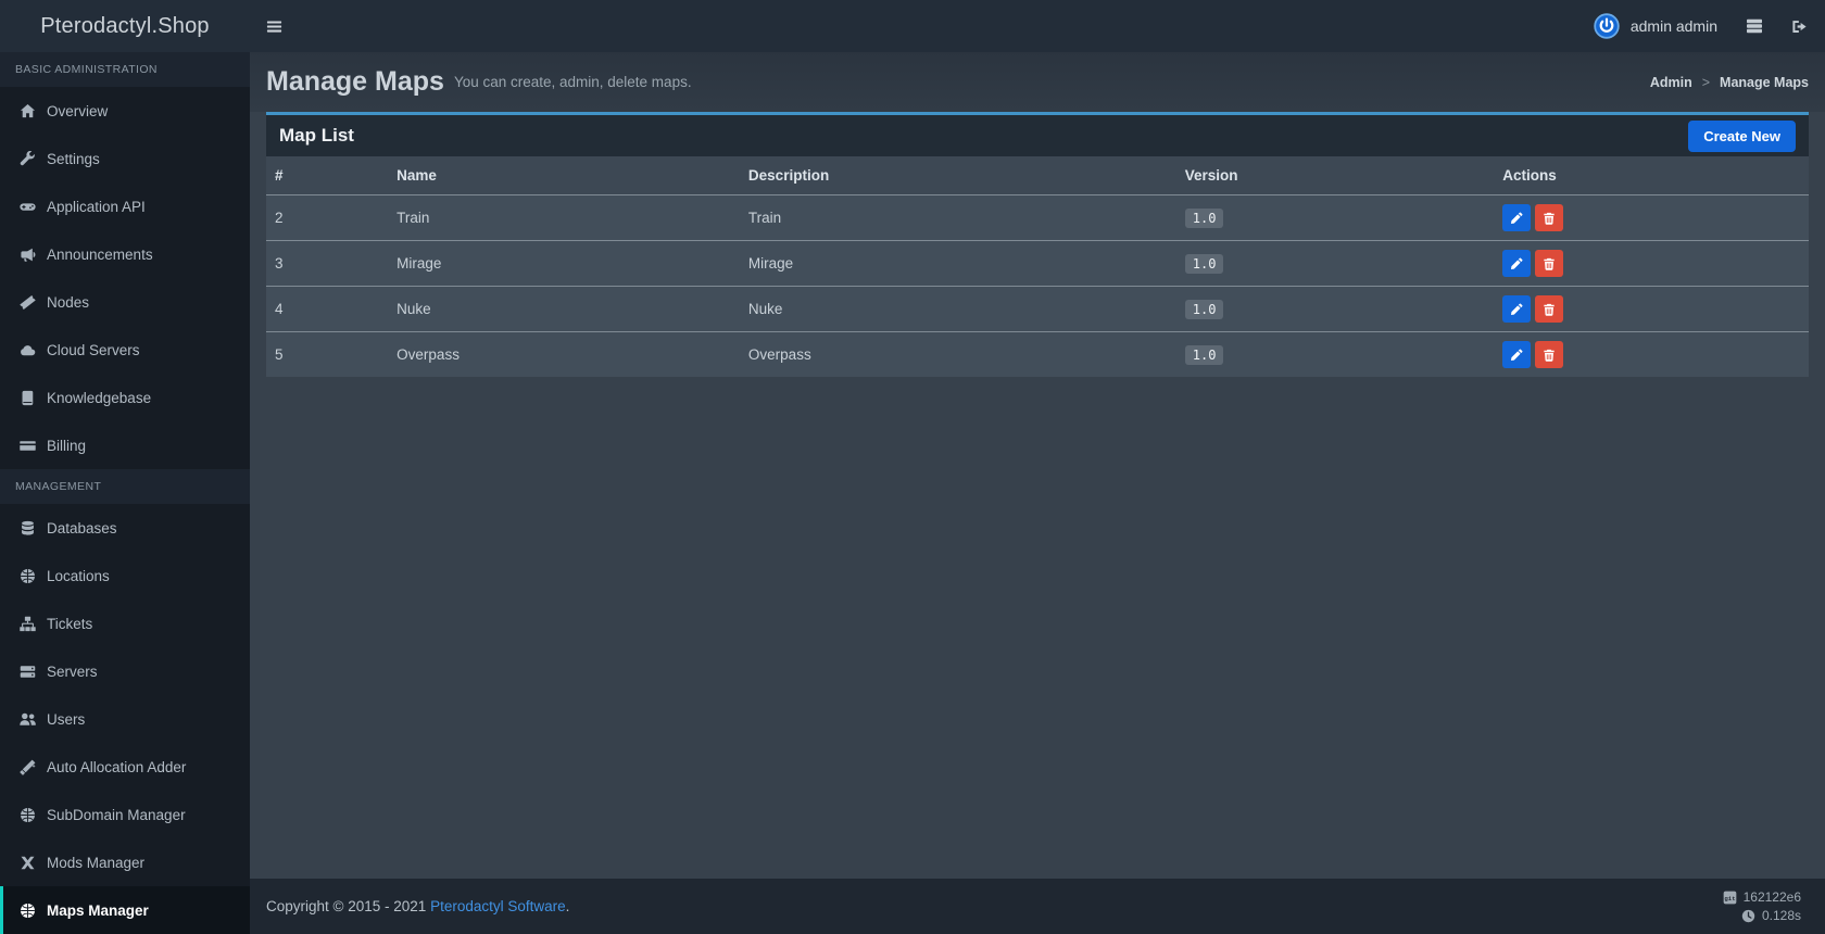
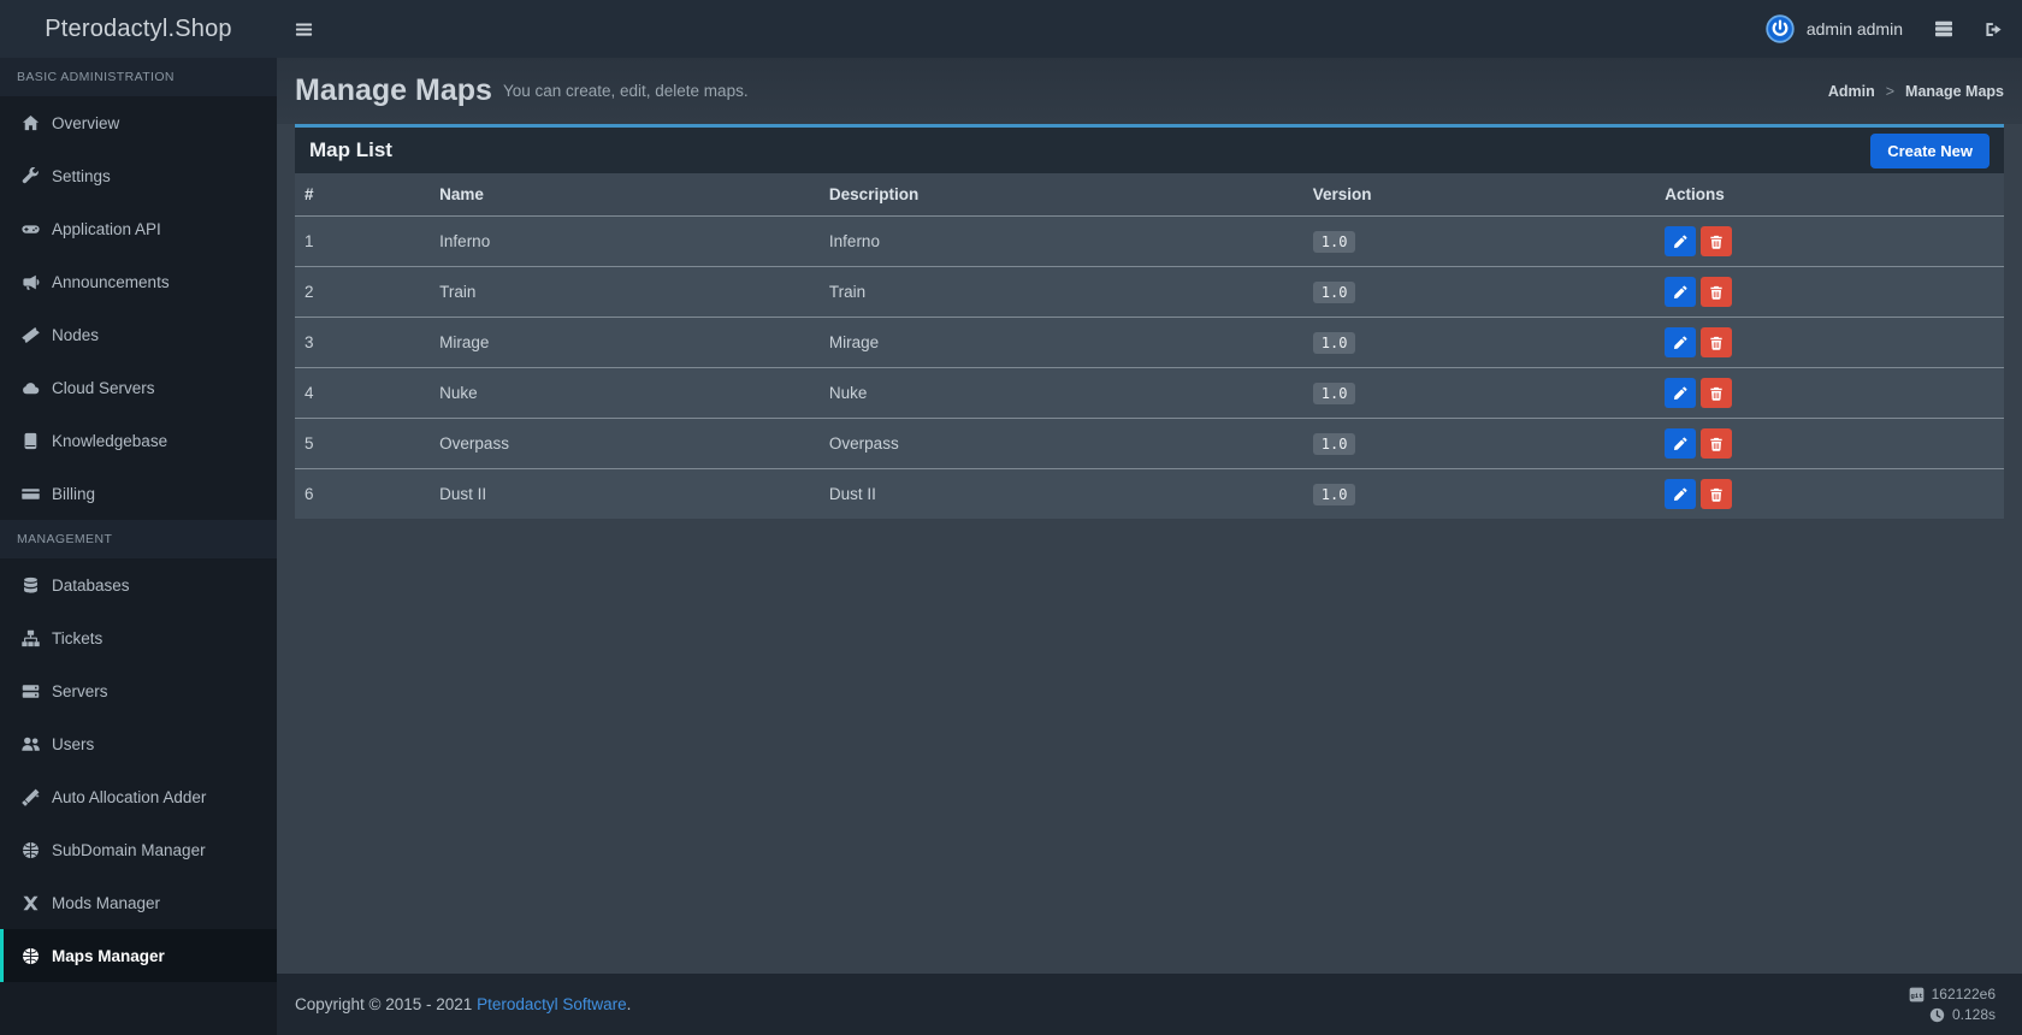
  Pterodactyl.Shop
  admin admin
  BASIC ADMINISTRATION
  Overview
  Settings
  Application API
  Announcements
  Nodes
  Cloud Servers
  Knowledgebase
  Billing
  MANAGEMENT
  Databases
- Locations
  Tickets
  Servers
  Users
  Auto Allocation Adder
  SubDomain Manager
  Mods Manager
  Maps Manager
  Manage Maps
- You can create, admin, delete maps.
+ You can create, edit, delete maps.
  Admin
  >
  Manage Maps
  Map List
  Create New
  #	Name	Description	Version	Actions
+ 1	Inferno	Inferno	1.0
  2	Train	Train	1.0
  3	Mirage	Mirage	1.0
  4	Nuke	Nuke	1.0
  5	Overpass	Overpass	1.0
+ 6	Dust II	Dust II	1.0
  Copyright © 2015 - 2021 Pterodactyl Software.
  162122e6
  0.128s
